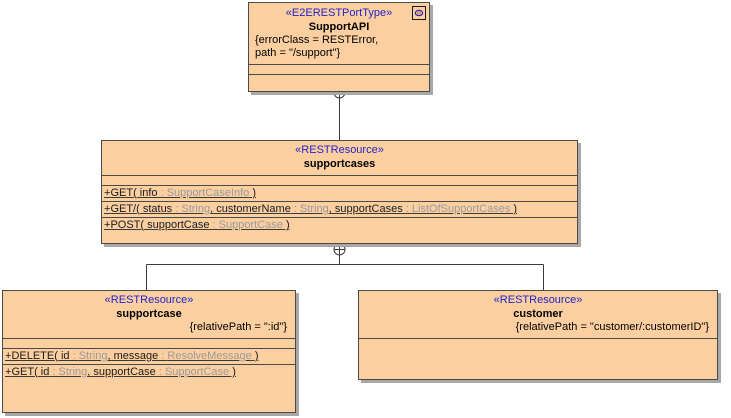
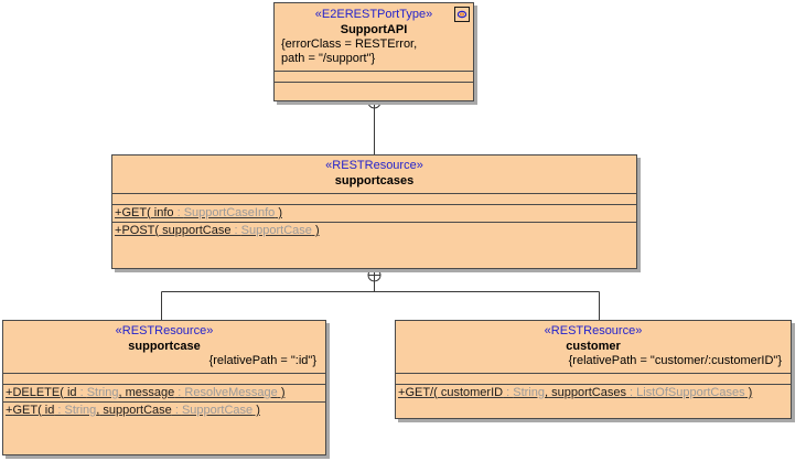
  «E2ERESTPortType»
  SupportAPI
  {errorClass = RESTError,
  path = "/support"}
  «RESTResource»
  supportcases
  +GET( info : SupportCaseInfo )
- +GET/( status : String, customerName : String, supportCases : ListOfSupportCases )
  +POST( supportCase : SupportCase )
  «RESTResource»
  supportcase
  {relativePath = ":id"}
  +DELETE( id : String, message : ResolveMessage )
  +GET( id : String, supportCase : SupportCase )
  «RESTResource»
  customer
  {relativePath = "customer/:customerID"}
+ +GET/( customerID : String, supportCases : ListOfSupportCases )
